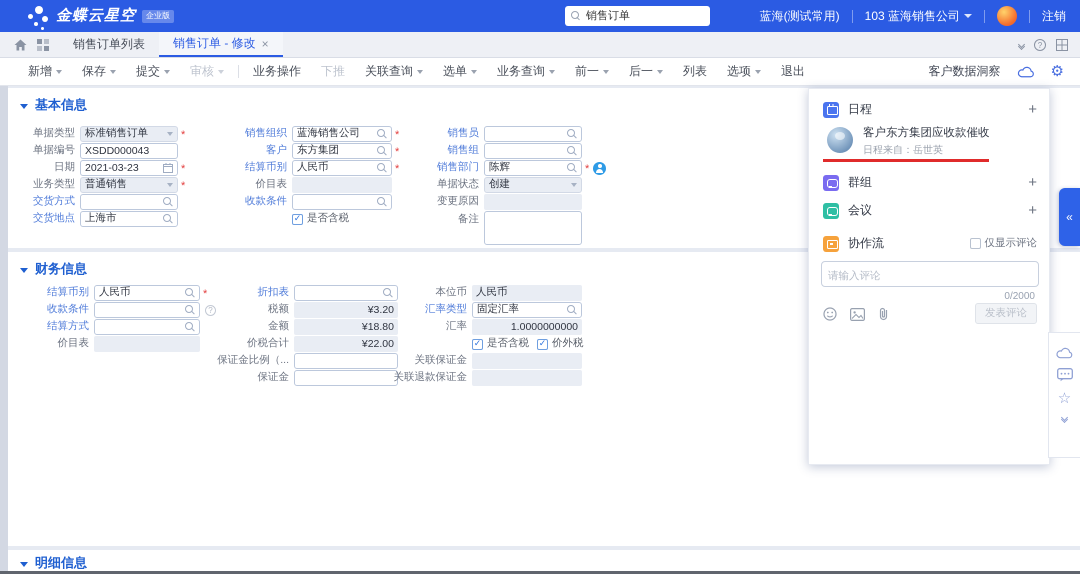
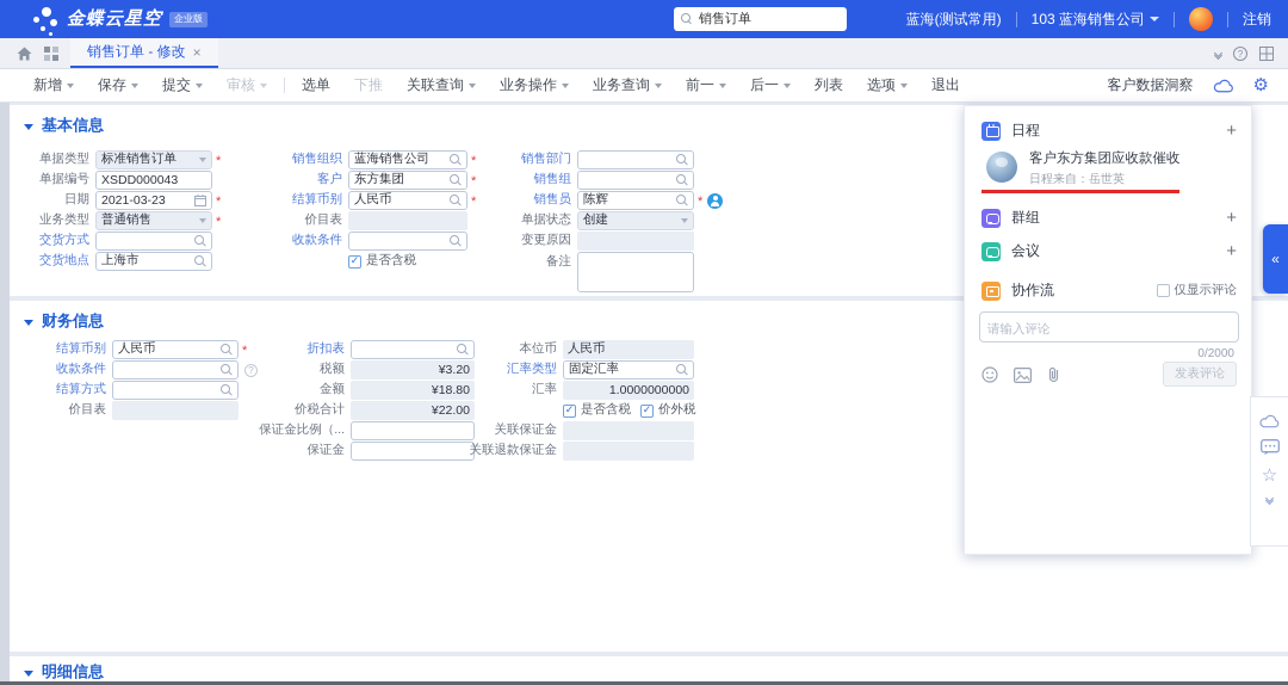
  金蝶云星空
  企业版
  销售订单
  蓝海(测试常用)
  103 蓝海销售公司
  注销
- 销售订单列表
  销售订单 - 修改
  ×
  新增
  保存
  提交
  审核
- 业务操作
+ 选单
  下推
  关联查询
- 选单
+ 业务操作
  业务查询
  前一
  后一
  列表
  选项
  退出
  客户数据洞察
  ⚙
  基本信息
  单据类型
  标准销售订单
  单据编号
  XSDD000043
  日期
  2021-03-23
  业务类型
  普通销售
  交货方式
  交货地点
  上海市
  销售组织
  蓝海销售公司
  客户
  东方集团
  结算币别
  人民币
  价目表
  收款条件
  是否含税
- 销售员
+ 销售部门
  销售组
- 销售部门
+ 销售员
  陈辉
  单据状态
  创建
  变更原因
  备注
  财务信息
  结算币别
  人民币
  收款条件
  结算方式
  价目表
  折扣表
  税额
  ¥3.20
  金额
  ¥18.80
  价税合计
  ¥22.00
  保证金比例（...
  保证金
  本位币
  人民币
  汇率类型
  固定汇率
  汇率
  1.0000000000
  是否含税
  价外税
  关联保证金
  关联退款保证金
  明细信息
  日程
  +
  客户东方集团应收款催收
  日程来自：岳世英
  群组
  +
  会议
  +
  协作流
  仅显示评论
  请输入评论
  0/2000
  发表评论
  «
  ☆
